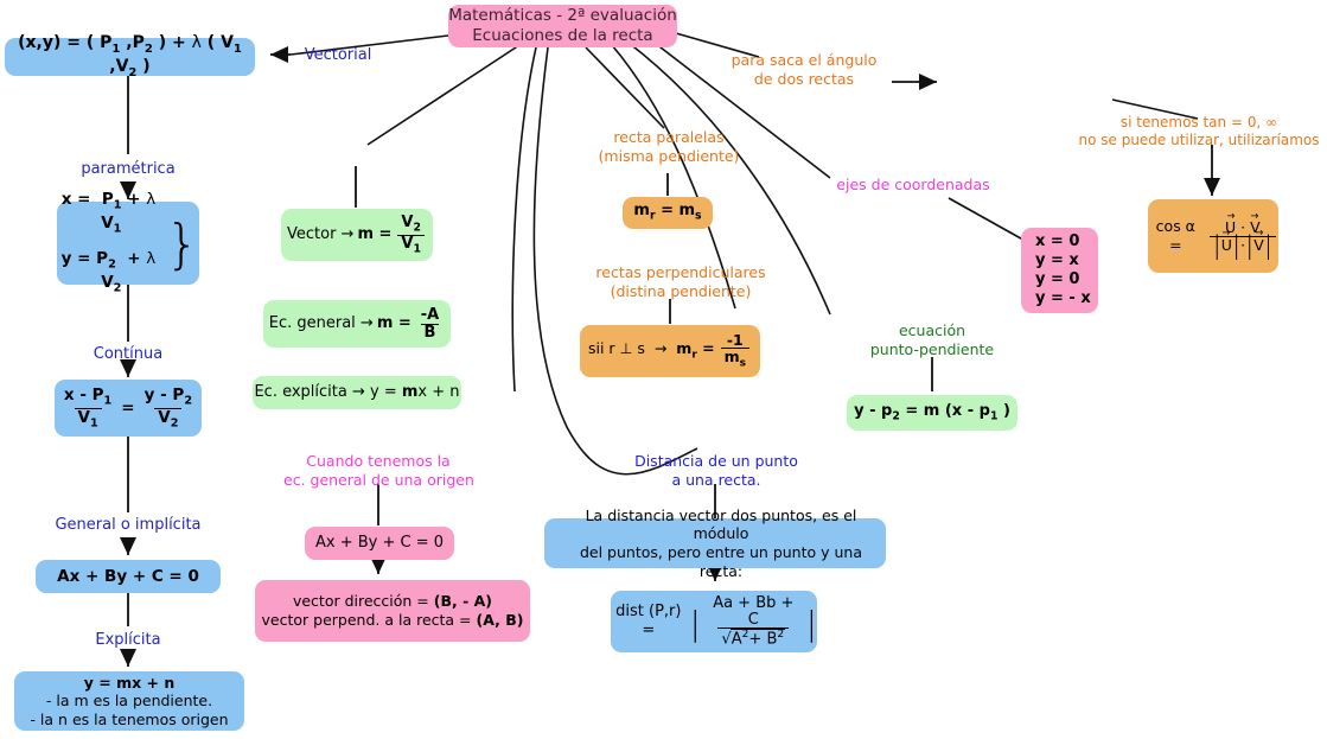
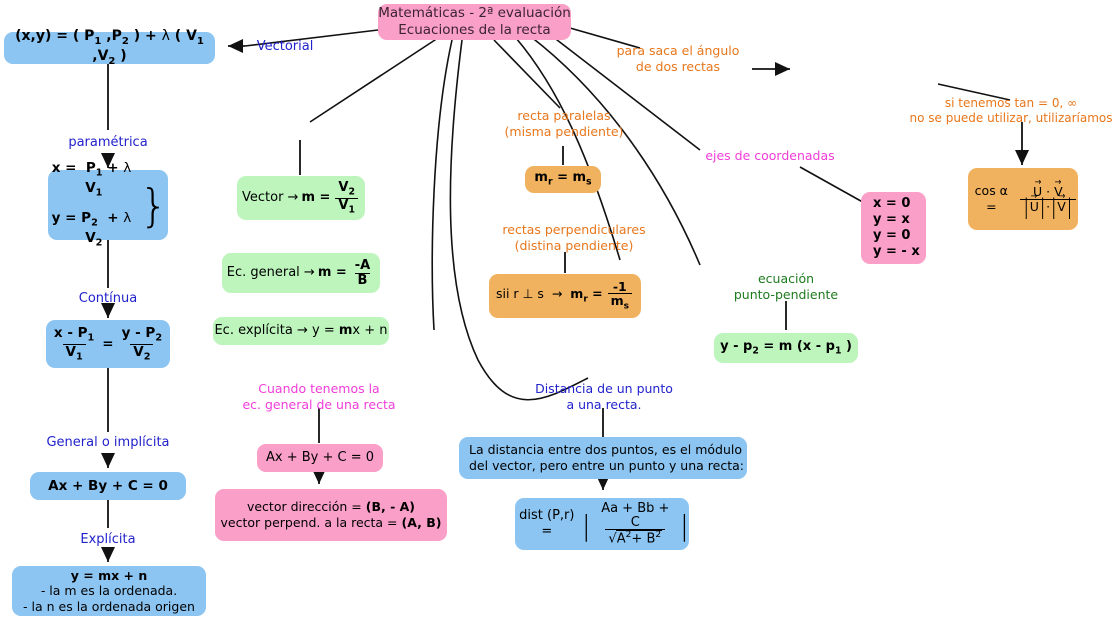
  Matemáticas - 2ª evaluación
  Ecuaciones de la recta
  (x,y) = ( P1 ,P2 ) + λ ( V1 ,V2 )
  paramétrica
  x = P1 + λ V1
  y = P2 + λ V2
  }
  Contínua
  x - P1
  V1
  =
  y - P2
  V2
  General o implícita
  Ax + By + C = 0
  Explícita
  y = mx + n
- - la m es la pendiente.
+ - la m es la ordenada.
- - la n es la tenemos origen
+ - la n es la ordenada origen
  Vectorial
  Vector →
  m =
  V2
  V1
  Ec. general →
  m =
  -A
  B
  Ec. explícita → y = mx + n
  Cuando tenemos la
- ec. general de una origen
+ ec. general de una recta
  Ax + By + C = 0
  vector dirección = (B, - A)
  vector perpend. a la recta = (A, B)
  recta paralelas
  (misma pendiente)
  mr = ms
  rectas perpendiculares
  (distina pendiente)
  sii r ⊥ s → mr =
  -1
  ms
  Distancia de un punto
  a una recta.
- La distancia vector dos puntos, es el módulo
+ La distancia entre dos puntos, es el módulo
- del puntos, pero entre un punto y una recta:
+ del vector, pero entre un punto y una recta:
  dist (P,r) =
  |
  Aa + Bb + C
  √A2+ B2
  |
  para saca el ángulo
  de dos rectas
  si tenemos tan = 0, ∞
  no se puede utilizar, utilizaríamos
  cos α =
  U · V
  |
  U
  |
  ·
  |
  V
  |
  ejes de coordenadas
  x = 0
  y = x
  y = 0
  y = - x
  ecuación
  punto-pendiente
  y - p2 = m (x - p1 )
